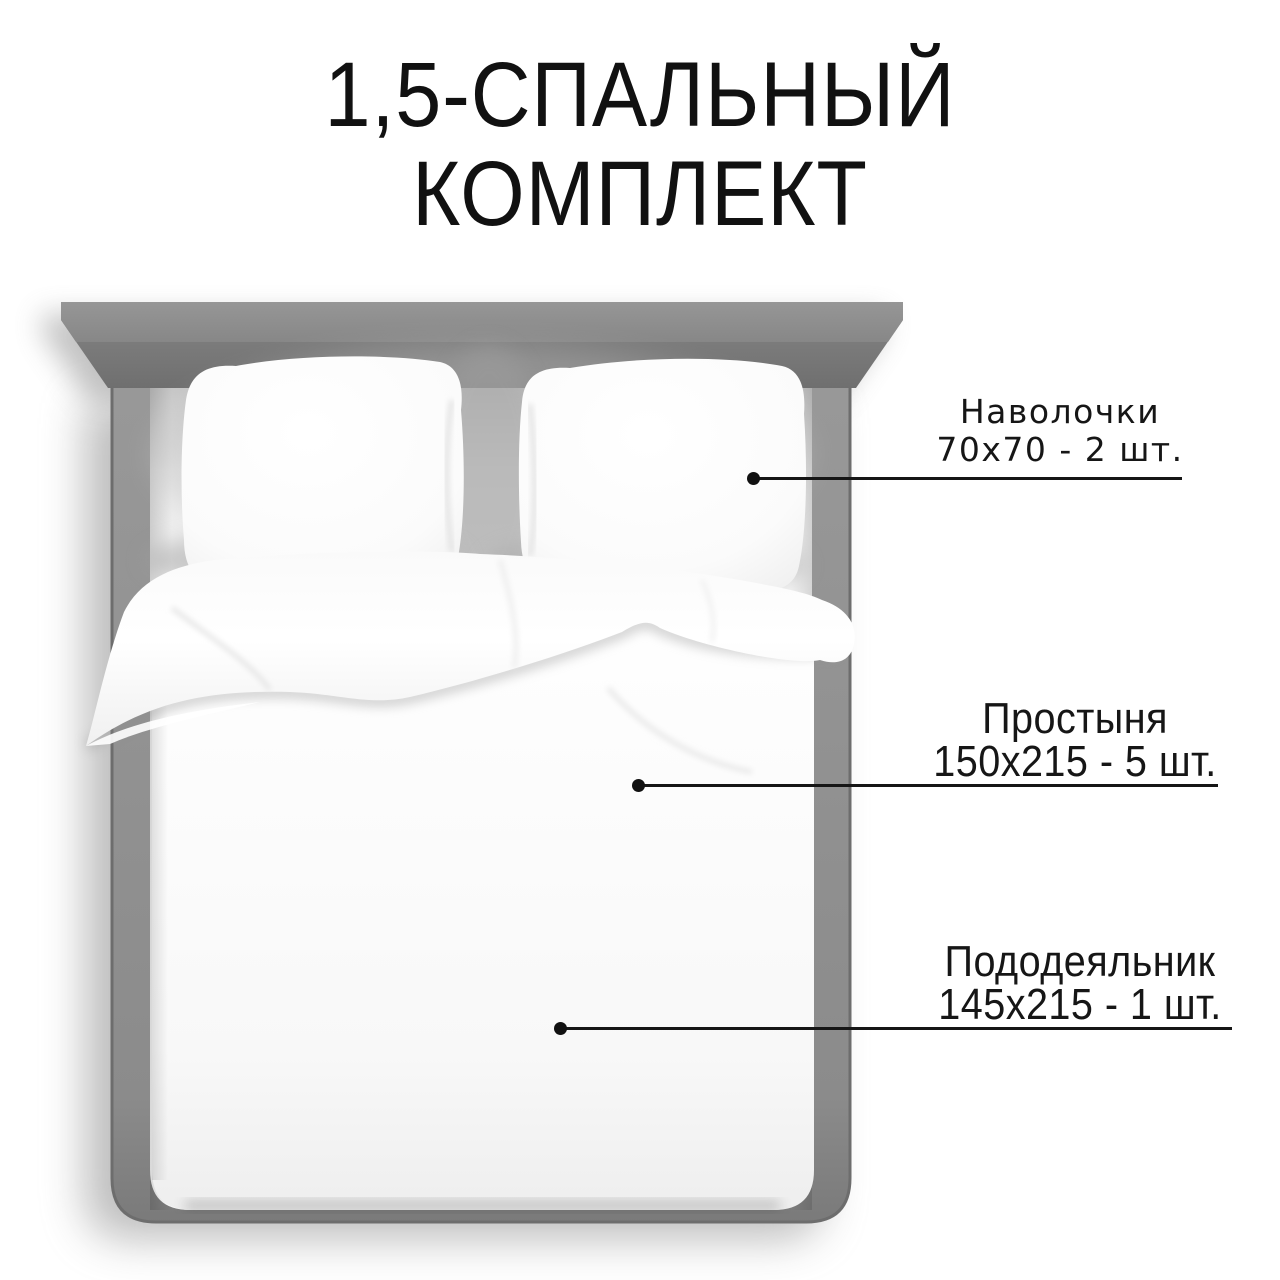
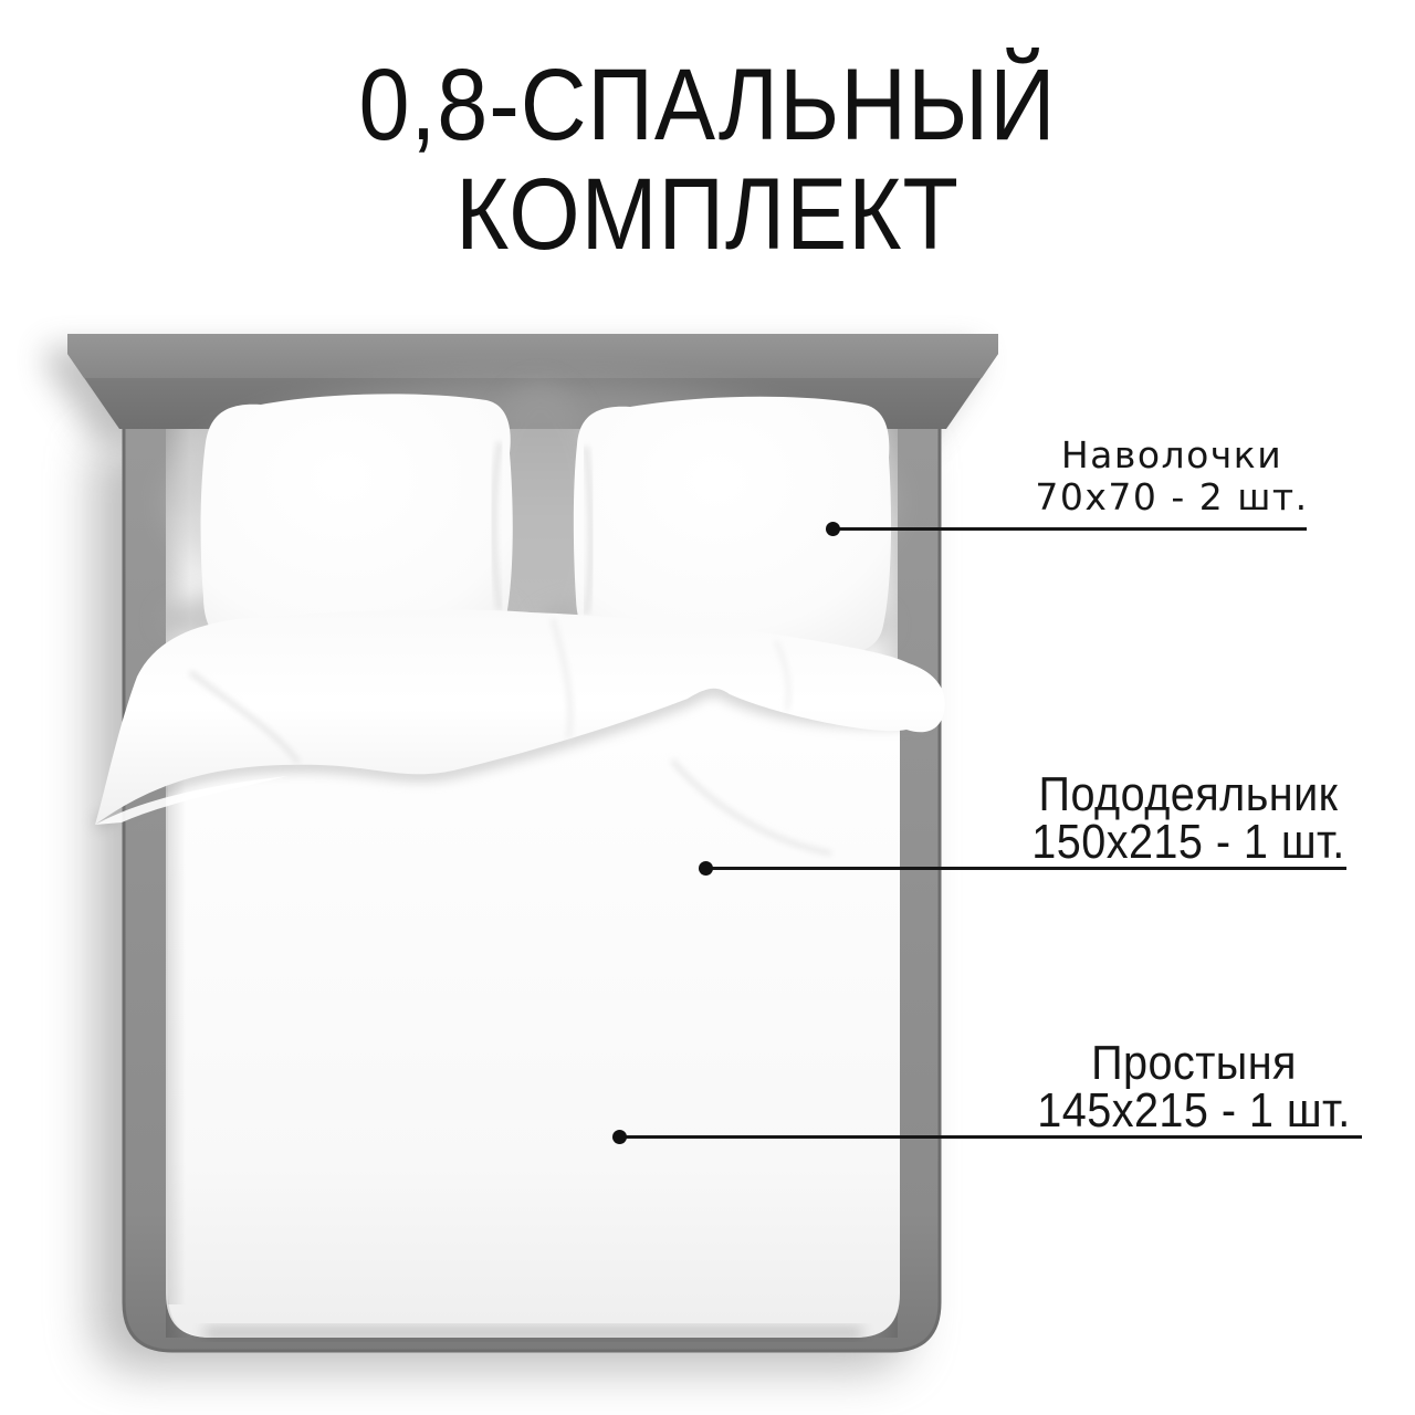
- 1,5-СПАЛЬНЫЙ
+ 0,8-СПАЛЬНЫЙ
  КОМПЛЕКТ
  Наволочки
  70х70 - 2 шт.
- Простыня
+ Пододеяльник
- 150х215 - 5 шт.
+ 150х215 - 1 шт.
- Пододеяльник
+ Простыня
  145х215 - 1 шт.
